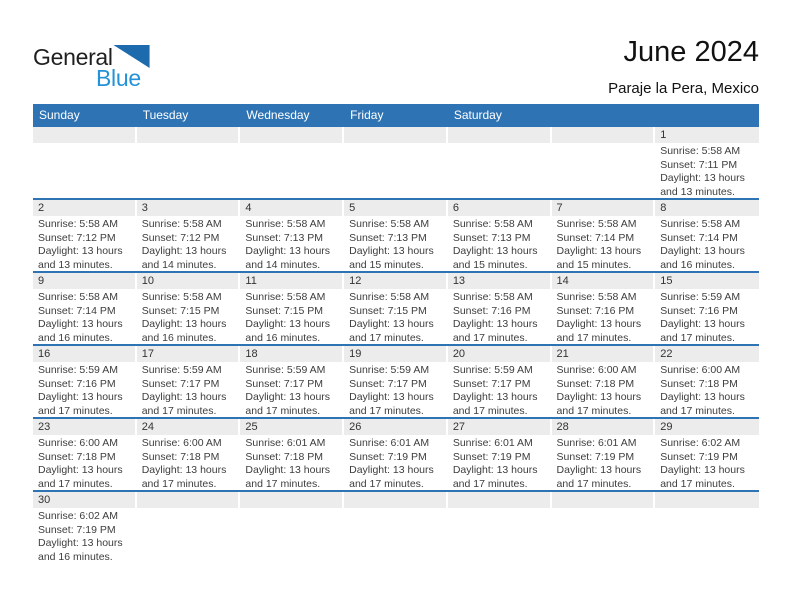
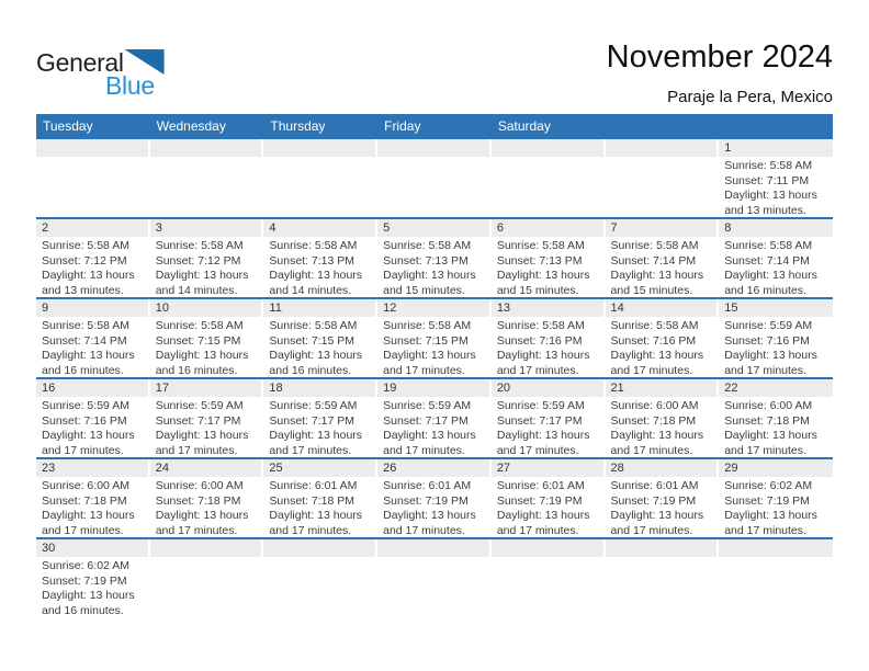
  General
  Blue
- June 2024
+ November 2024
  Paraje la Pera, Mexico
- Sunday
  Tuesday
  Wednesday
+ Thursday
  Friday
  Saturday
  1
  Sunrise: 5:58 AM
  Sunset: 7:11 PM
  Daylight: 13 hours
  and 13 minutes.
  2
  Sunrise: 5:58 AM
  Sunset: 7:12 PM
  Daylight: 13 hours
  and 13 minutes.
  3
  Sunrise: 5:58 AM
  Sunset: 7:12 PM
  Daylight: 13 hours
  and 14 minutes.
  4
  Sunrise: 5:58 AM
  Sunset: 7:13 PM
  Daylight: 13 hours
  and 14 minutes.
  5
  Sunrise: 5:58 AM
  Sunset: 7:13 PM
  Daylight: 13 hours
  and 15 minutes.
  6
  Sunrise: 5:58 AM
  Sunset: 7:13 PM
  Daylight: 13 hours
  and 15 minutes.
  7
  Sunrise: 5:58 AM
  Sunset: 7:14 PM
  Daylight: 13 hours
  and 15 minutes.
  8
  Sunrise: 5:58 AM
  Sunset: 7:14 PM
  Daylight: 13 hours
  and 16 minutes.
  9
  Sunrise: 5:58 AM
  Sunset: 7:14 PM
  Daylight: 13 hours
  and 16 minutes.
  10
  Sunrise: 5:58 AM
  Sunset: 7:15 PM
  Daylight: 13 hours
  and 16 minutes.
  11
  Sunrise: 5:58 AM
  Sunset: 7:15 PM
  Daylight: 13 hours
  and 16 minutes.
  12
  Sunrise: 5:58 AM
  Sunset: 7:15 PM
  Daylight: 13 hours
  and 17 minutes.
  13
  Sunrise: 5:58 AM
  Sunset: 7:16 PM
  Daylight: 13 hours
  and 17 minutes.
  14
  Sunrise: 5:58 AM
  Sunset: 7:16 PM
  Daylight: 13 hours
  and 17 minutes.
  15
  Sunrise: 5:59 AM
  Sunset: 7:16 PM
  Daylight: 13 hours
  and 17 minutes.
  16
  Sunrise: 5:59 AM
  Sunset: 7:16 PM
  Daylight: 13 hours
  and 17 minutes.
  17
  Sunrise: 5:59 AM
  Sunset: 7:17 PM
  Daylight: 13 hours
  and 17 minutes.
  18
  Sunrise: 5:59 AM
  Sunset: 7:17 PM
  Daylight: 13 hours
  and 17 minutes.
  19
  Sunrise: 5:59 AM
  Sunset: 7:17 PM
  Daylight: 13 hours
  and 17 minutes.
  20
  Sunrise: 5:59 AM
  Sunset: 7:17 PM
  Daylight: 13 hours
  and 17 minutes.
  21
  Sunrise: 6:00 AM
  Sunset: 7:18 PM
  Daylight: 13 hours
  and 17 minutes.
  22
  Sunrise: 6:00 AM
  Sunset: 7:18 PM
  Daylight: 13 hours
  and 17 minutes.
  23
  Sunrise: 6:00 AM
  Sunset: 7:18 PM
  Daylight: 13 hours
  and 17 minutes.
  24
  Sunrise: 6:00 AM
  Sunset: 7:18 PM
  Daylight: 13 hours
  and 17 minutes.
  25
  Sunrise: 6:01 AM
  Sunset: 7:18 PM
  Daylight: 13 hours
  and 17 minutes.
  26
  Sunrise: 6:01 AM
  Sunset: 7:19 PM
  Daylight: 13 hours
  and 17 minutes.
  27
  Sunrise: 6:01 AM
  Sunset: 7:19 PM
  Daylight: 13 hours
  and 17 minutes.
  28
  Sunrise: 6:01 AM
  Sunset: 7:19 PM
  Daylight: 13 hours
  and 17 minutes.
  29
  Sunrise: 6:02 AM
  Sunset: 7:19 PM
  Daylight: 13 hours
  and 17 minutes.
  30
  Sunrise: 6:02 AM
  Sunset: 7:19 PM
  Daylight: 13 hours
  and 16 minutes.
